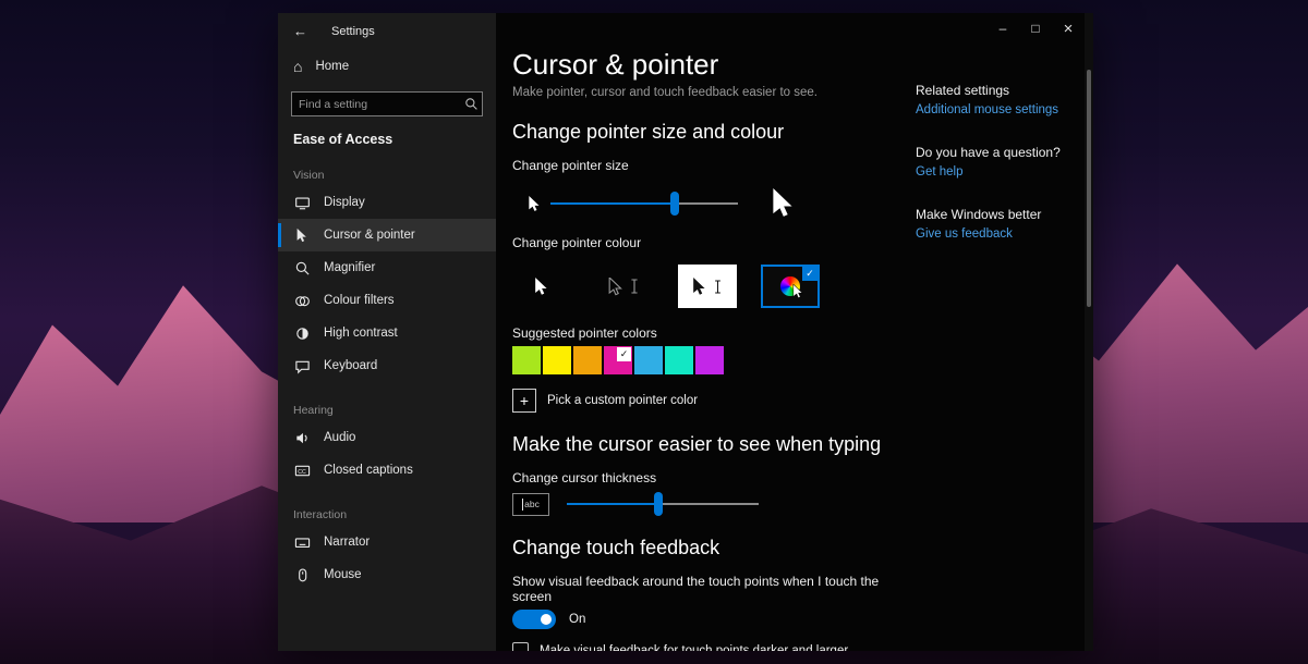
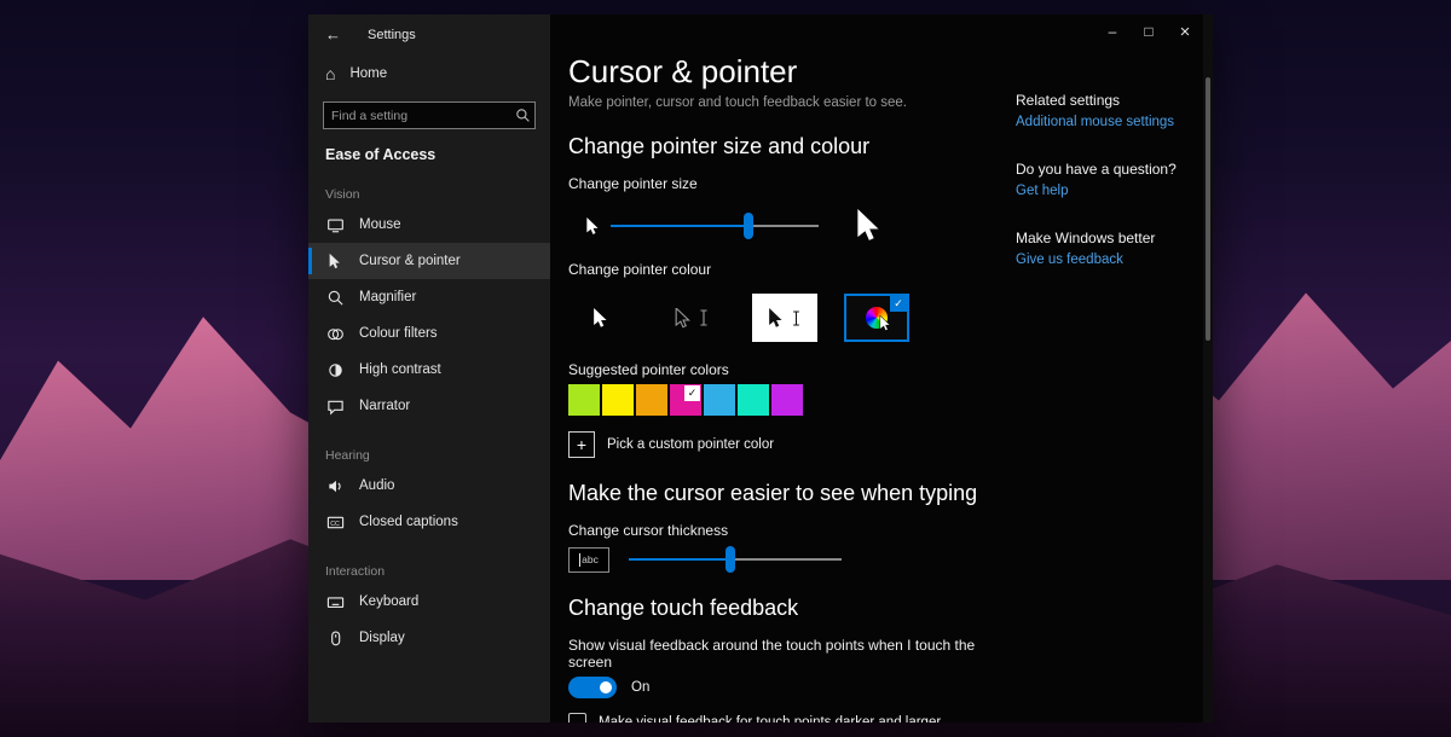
  ←
  Settings
  ⌂
  Home
  Find a setting
  Ease of Access
  Vision
- Display
+ Mouse
  Cursor & pointer
  Magnifier
  Colour filters
  High contrast
- Keyboard
+ Narrator
  Hearing
  Audio
  Closed captions
  Interaction
- Narrator
+ Keyboard
- Mouse
+ Display
  –
  □
  ×
  Cursor & pointer
  Make pointer, cursor and touch feedback easier to see.
  Change pointer size and colour
  Change pointer size
  Change pointer colour
  ✓
  Suggested pointer colors
  ✓
  +
  Pick a custom pointer color
  Make the cursor easier to see when typing
  Change cursor thickness
  abc
  Change touch feedback
  Show visual feedback around the touch points when I touch the screen
  On
  Make visual feedback for touch points darker and larger
  Related settings
  Additional mouse settings
  Do you have a question?
  Get help
  Make Windows better
  Give us feedback
